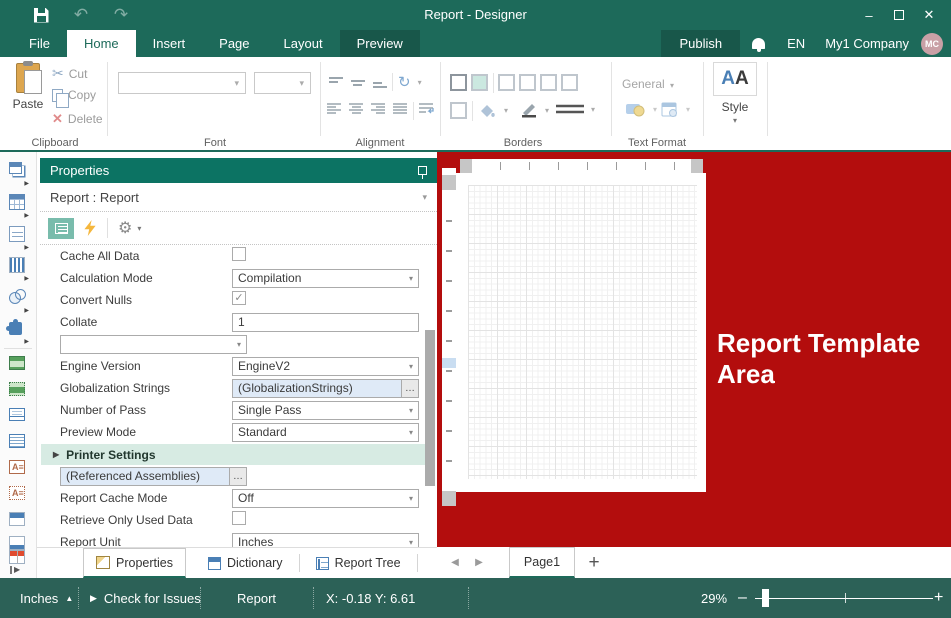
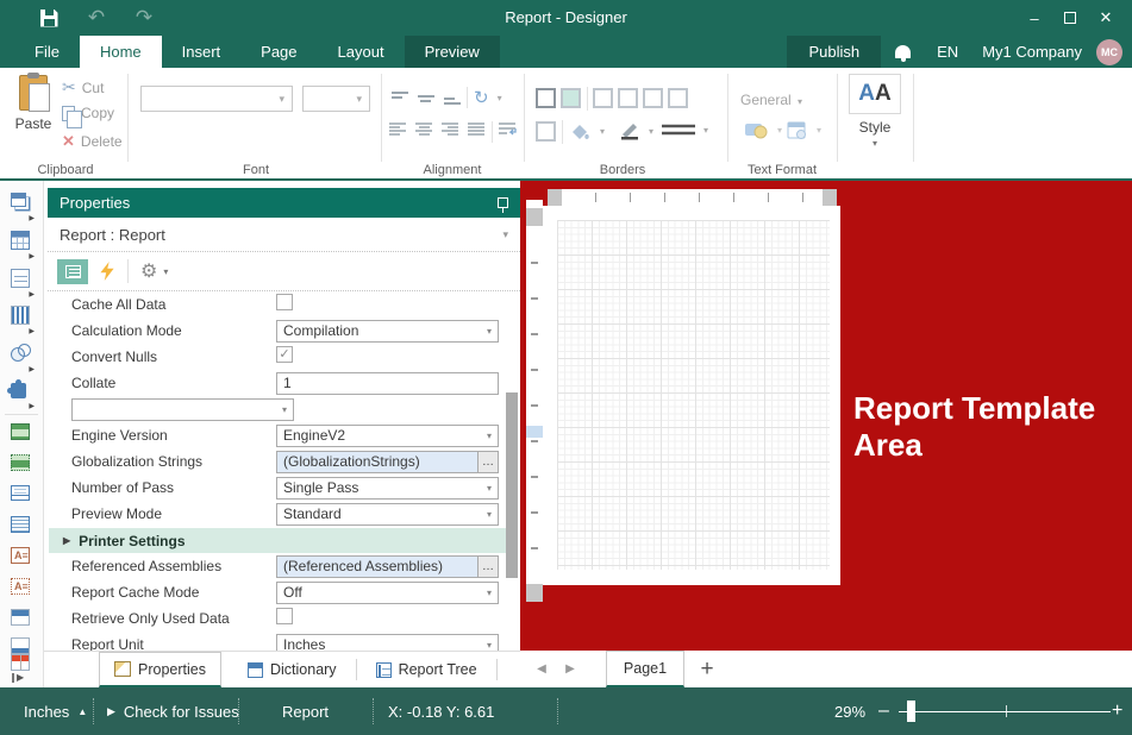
  ↶
  ↷
  Report - Designer
  –
  ✕
  File
  Home
  Insert
  Page
  Layout
  Preview
  Publish
  EN
  My1 Company
  MC
  Paste
  ✂
  Cut
  Copy
  ✕
  Delete
  Clipboard
  ▾
  ▾
  Font
  ↻
  ▾
  Alignment
  ▾
  ▾
  ▾
  Borders
  General ▾
  ▾
  ▾
  Text Format
  A
  A
  Style
  ▾
  A≡
  A≡
  ▶
  Properties
  Report : Report
  ▾
  ⚙
  ▾
  Cache All Data
  Calculation Mode
  Compilation
  ▾
  Convert Nulls
  ✓
  Collate
  1
  ▾
  Engine Version
  EngineV2
  ▾
  Globalization Strings
  (GlobalizationStrings)
  …
  Number of Pass
  Single Pass
  ▾
  Preview Mode
  Standard
  ▾
  ▶
  Printer Settings
+ Referenced Assemblies
  (Referenced Assemblies)
  …
  Report Cache Mode
  Off
  ▾
  Retrieve Only Used Data
  Report Unit
  Inches
  ▾
  Properties
  Dictionary
  Report Tree
  Report Template Area
  ◀
  ▶
  Page1
  +
  Inches
  ▲
  ▶
  Check for Issues
  Report
  X: -0.18 Y: 6.61
  29%
  –
  +
